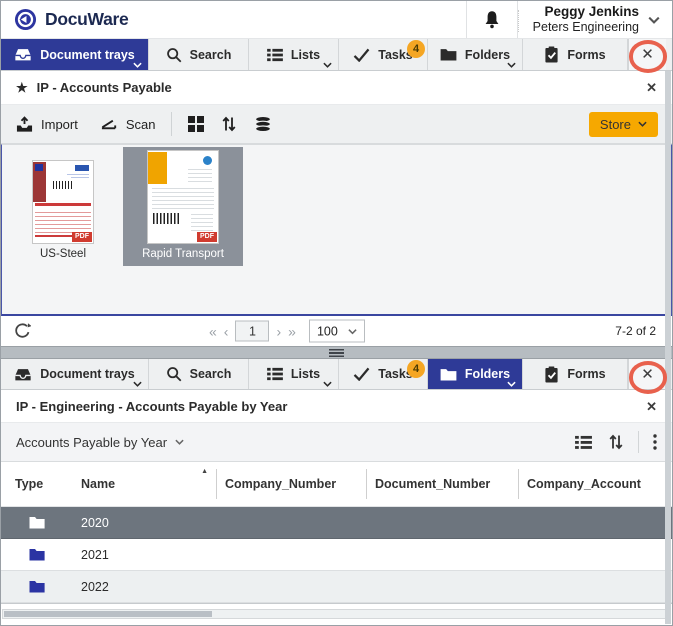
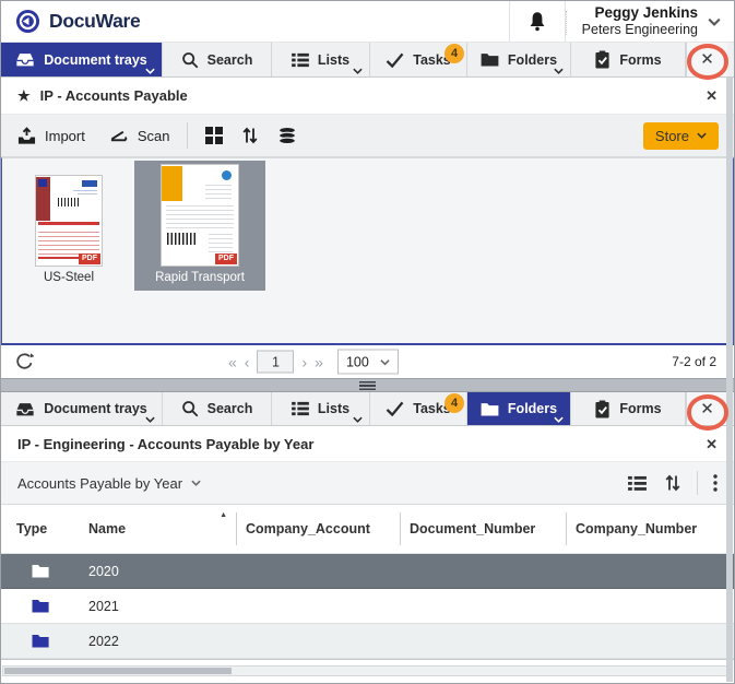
  DocuWare
  Peggy Jenkins
  Peters Engineering
  Document trays
  Search
  Lists
  Task
  4
  Folders
  Forms
  ✕
  ★
  IP - Accounts Payable
  ✕
  Import
  Scan
  Store
  US-Steel
  Rapid Transport
  «
  ‹
  1
  ›
  »
  100
  7-2 of 2
  Document trays
  Search
  Lists
  Task
  4
  Folders
  Forms
  ✕
  IP - Engineering - Accounts Payable by Year
  ✕
  Accounts Payable by Year
  Type
  Name
- Company_Number
+ Company_Account
  Document_Number
- Company_Account
+ Company_Number
  2020
  2021
  2022
